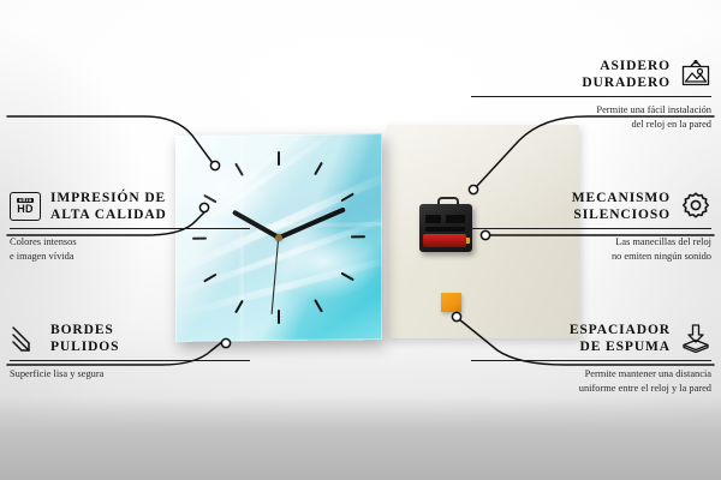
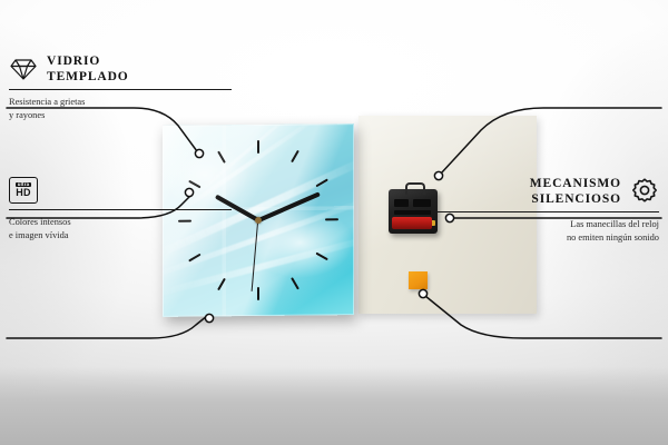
+ VIDRIO
+ TEMPLADO
+ Resistencia a grietas
+ y rayones
  HD
- IMPRESIÓN DE
- ALTA CALIDAD
  Colores intensos
  e imagen vívida
- BORDES
- PULIDOS
- Superficie lisa y segura
- ASIDERO
- DURADERO
- Permite una fácil instalación
- del reloj en la pared
  MECANISMO
  SILENCIOSO
  Las manecillas del reloj
  no emiten ningún sonido
- ESPACIADOR
- DE ESPUMA
- Permite mantener una distancia
- uniforme entre el reloj y la pared
